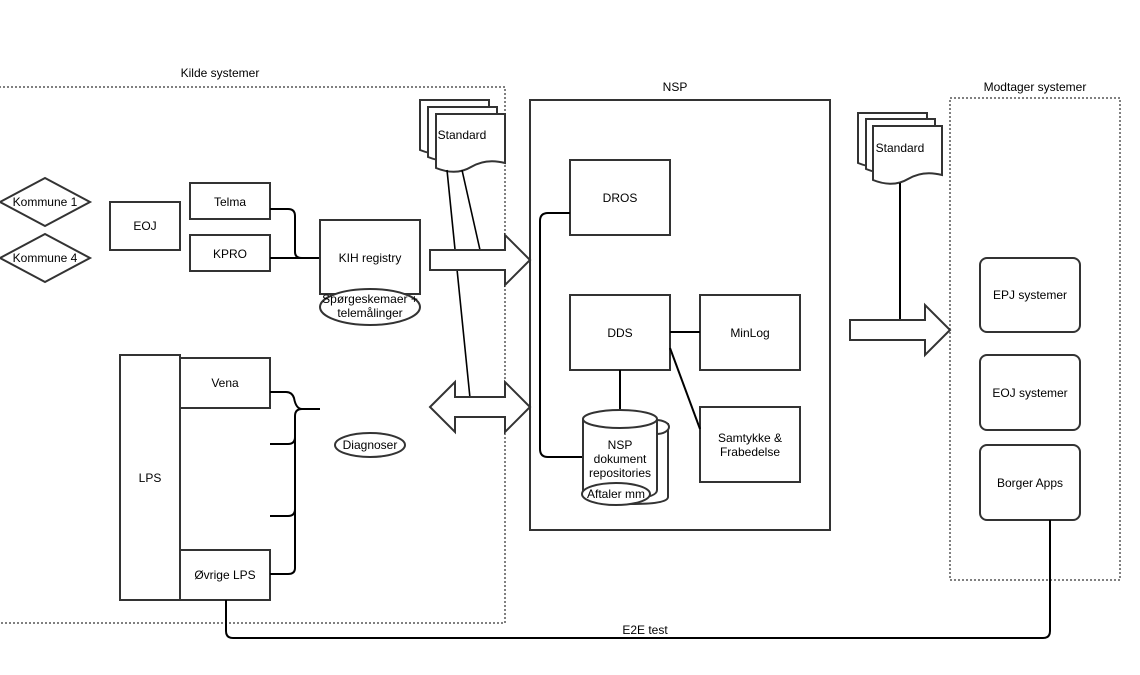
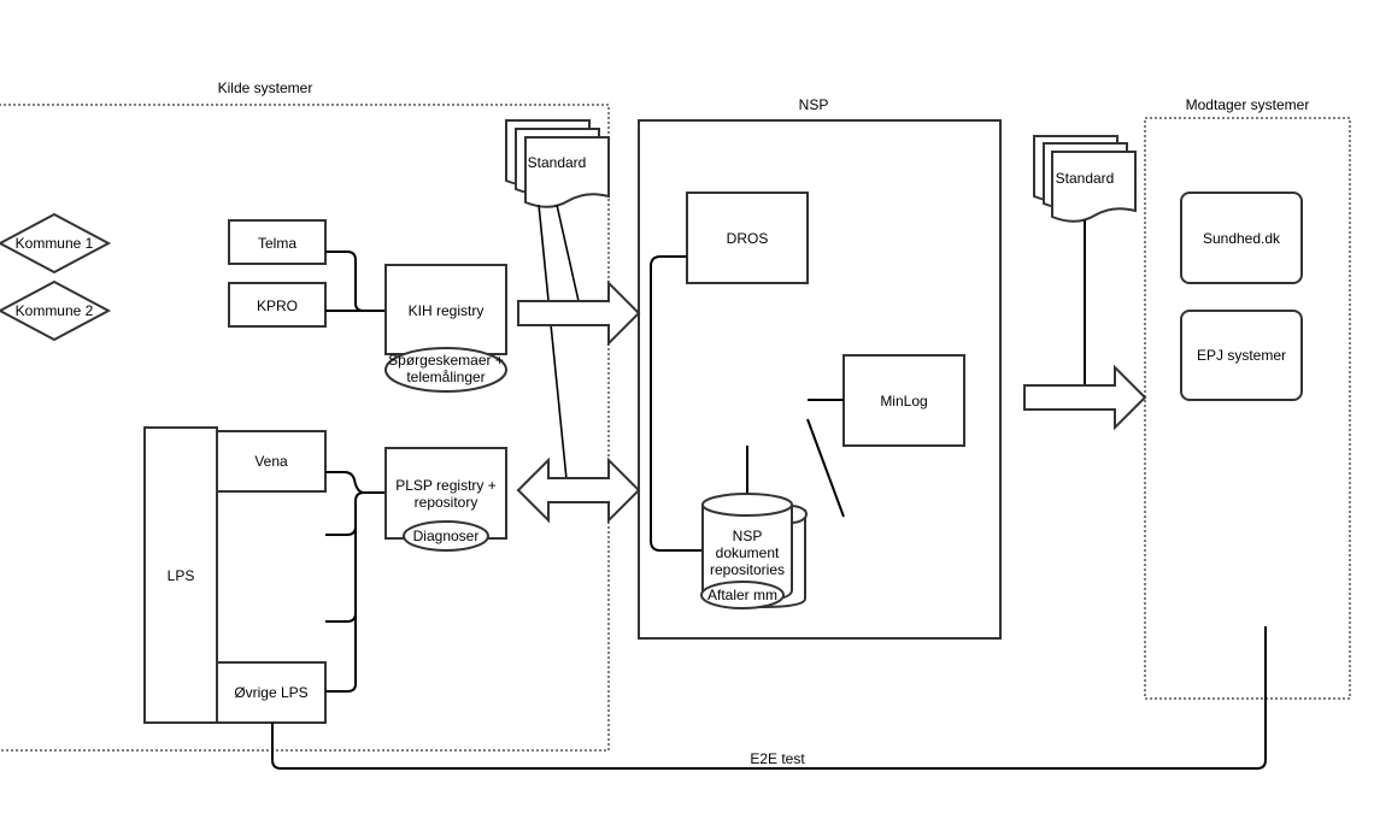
  Kilde systemer
  NSP
  Modtager systemer
  Kommune 1
- Kommune 4
+ Kommune 2
- EOJ
  Telma
  KPRO
  KIH registry
  Spørgeskemaer +
  telemålinger
  LPS
  Vena
  Øvrige LPS
+ PLSP registry +
+ repository
  Diagnoser
  Standard
  DROS
- DDS
  MinLog
- Samtykke &
- Frabedelse
  NSP
  dokument
  repositories
  Aftaler mm
  Standard
+ Sundhed.dk
  EPJ systemer
- EOJ systemer
- Borger Apps
  E2E test
